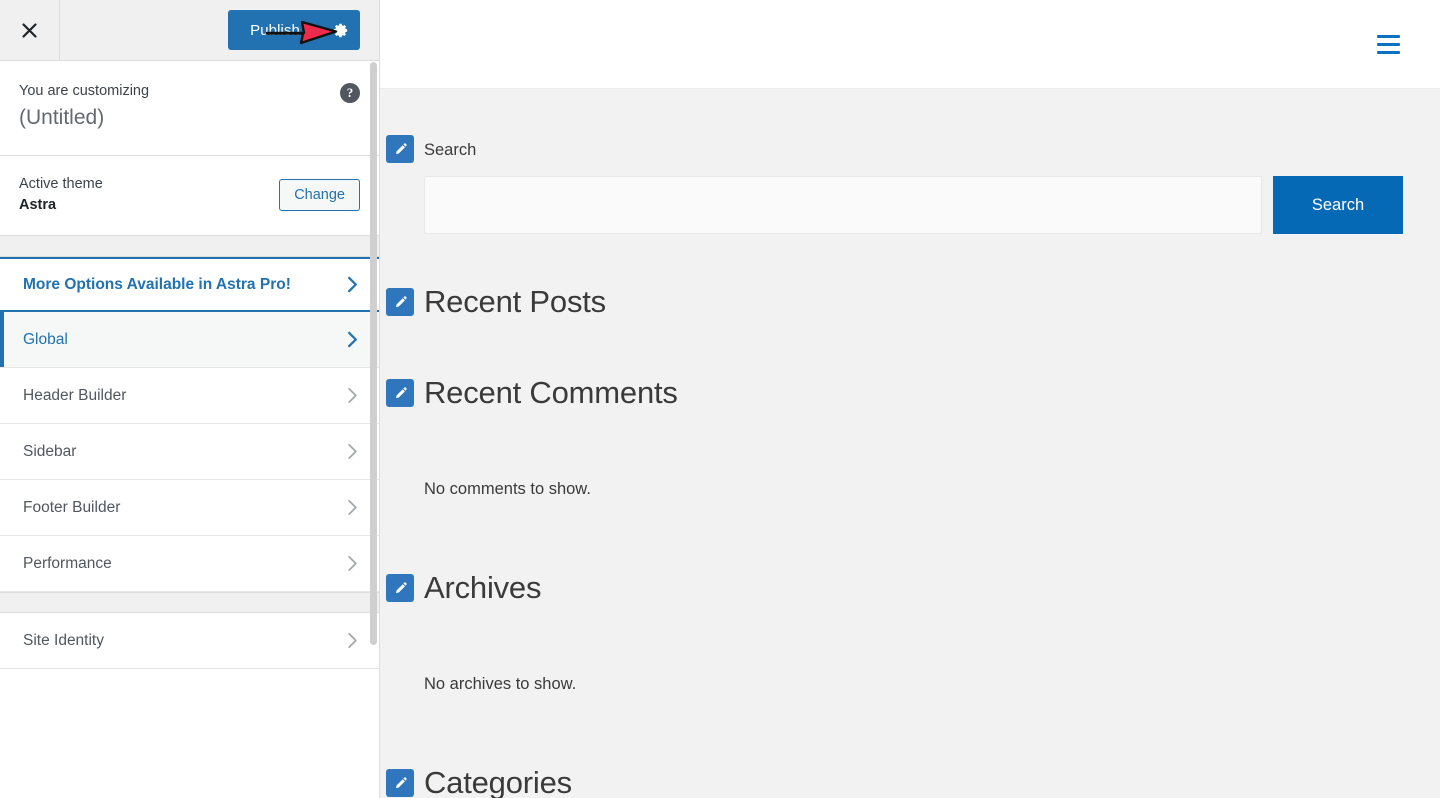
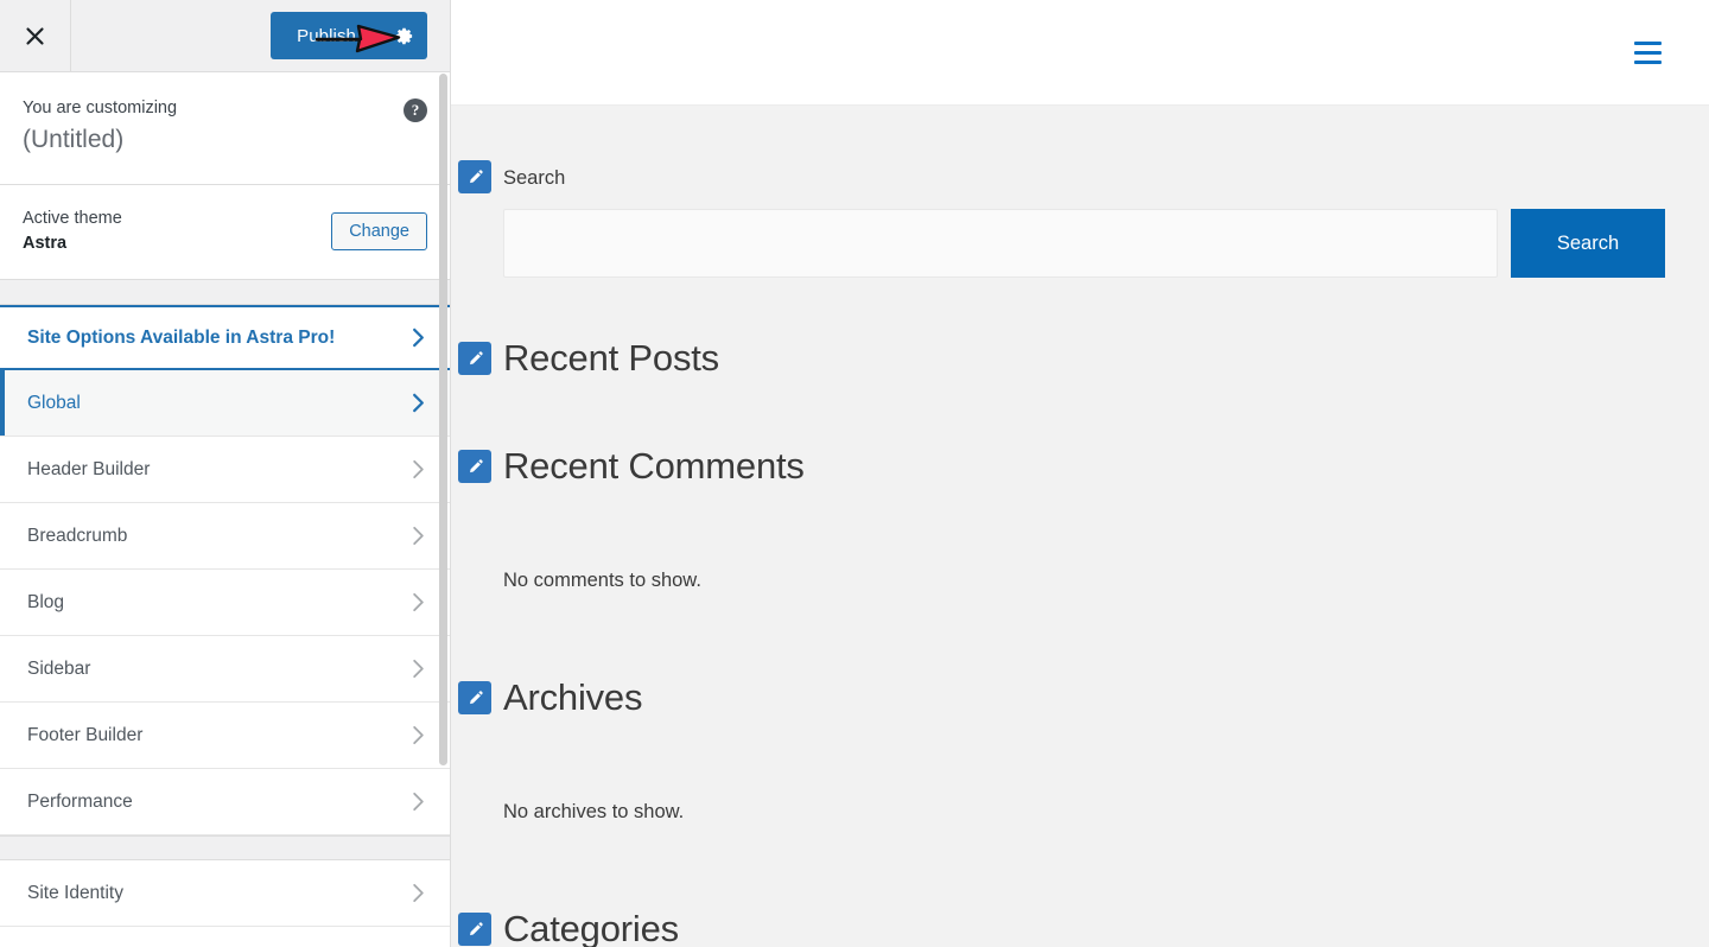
  Publish
  You are customizing
  (Untitled)
  ?
  Active theme
  Astra
  Change
- More Options Available in Astra Pro!
+ Site Options Available in Astra Pro!
  Global
  Header Builder
+ Breadcrumb
+ Blog
  Sidebar
  Footer Builder
  Performance
  Site Identity
  Search
  Search
  Recent Posts
  Recent Comments
  No comments to show.
  Archives
  No archives to show.
  Categories
